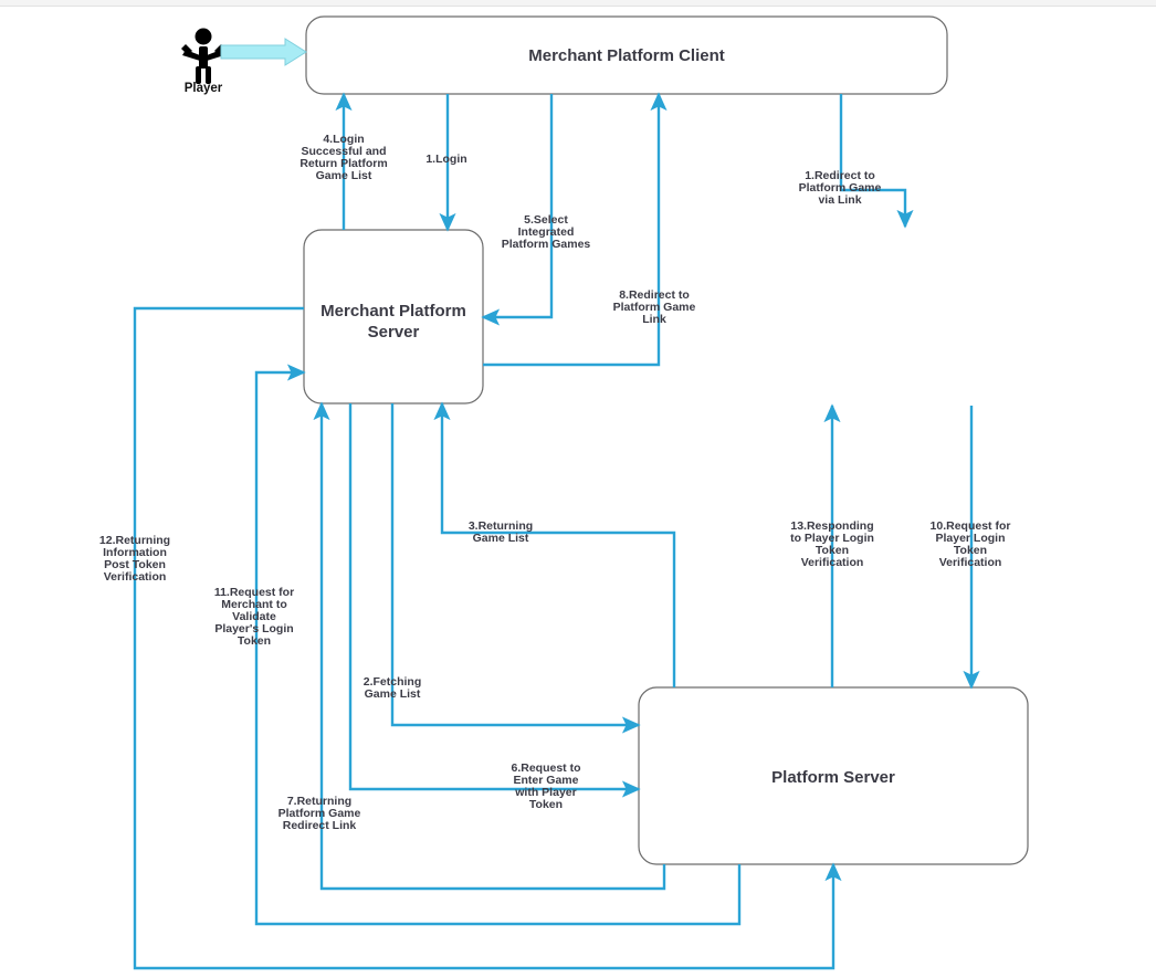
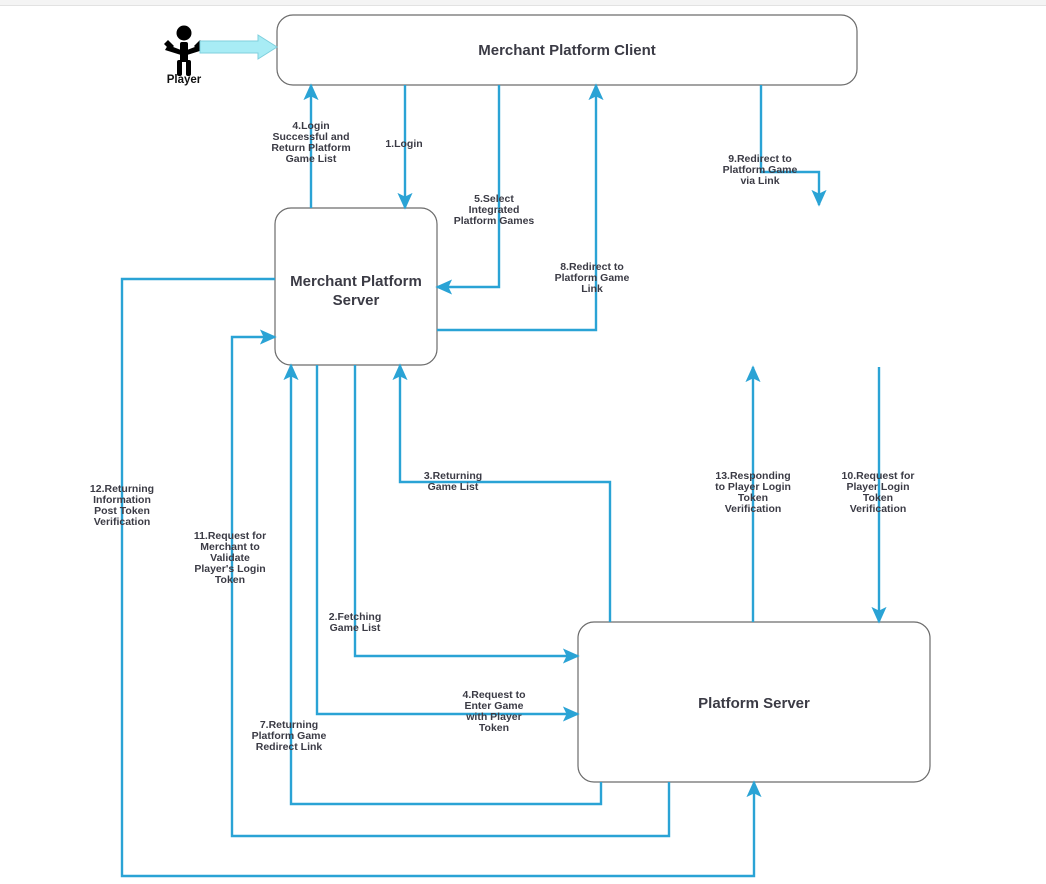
  Merchant Platform Client
  Merchant Platform
  Server
  Platform Server
  Player
  1.Login
  4.Login
  Successful and
  Return Platform
  Game List
  5.Select
  Integrated
  Platform Games
  8.Redirect to
  Platform Game
  Link
- 1.Redirect to
+ 9.Redirect to
  Platform Game
  via Link
  10.Request for
  Player Login
  Token
  Verification
  13.Responding
  to Player Login
  Token
  Verification
  2.Fetching
  Game List
  3.Returning
  Game List
- 6.Request to
+ 4.Request to
  Enter Game
  with Player
  Token
  7.Returning
  Platform Game
  Redirect Link
  11.Request for
  Merchant to
  Validate
  Player's Login
  Token
  12.Returning
  Information
  Post Token
  Verification
